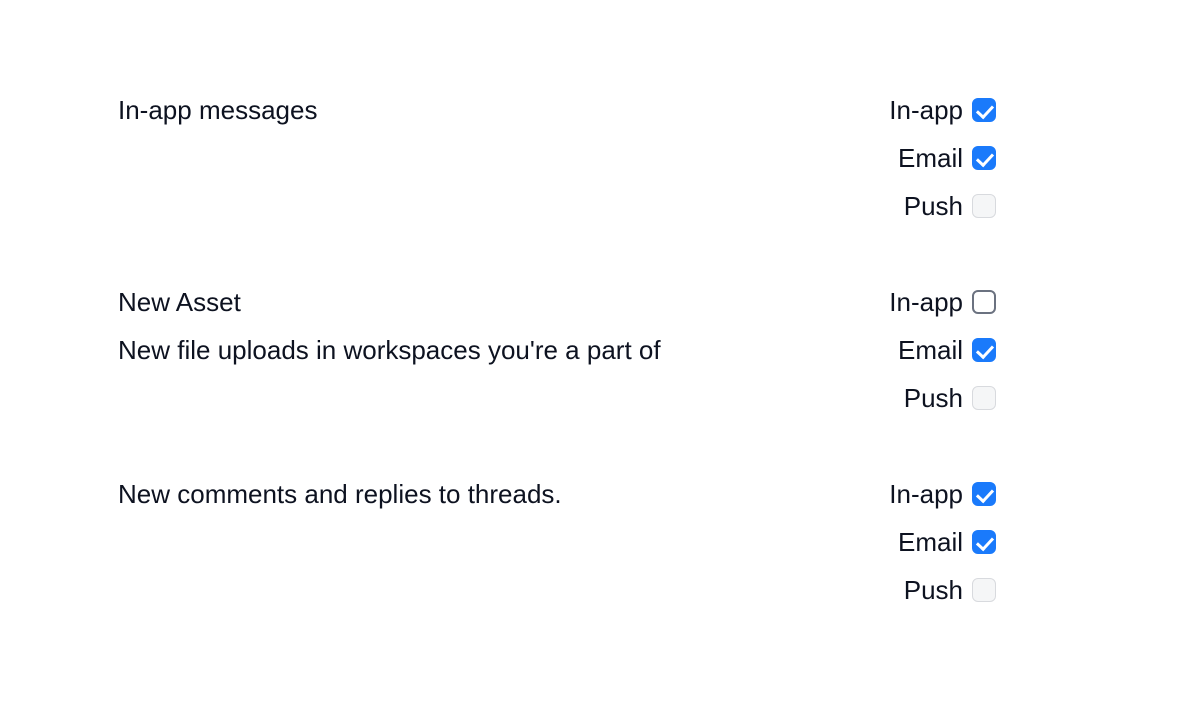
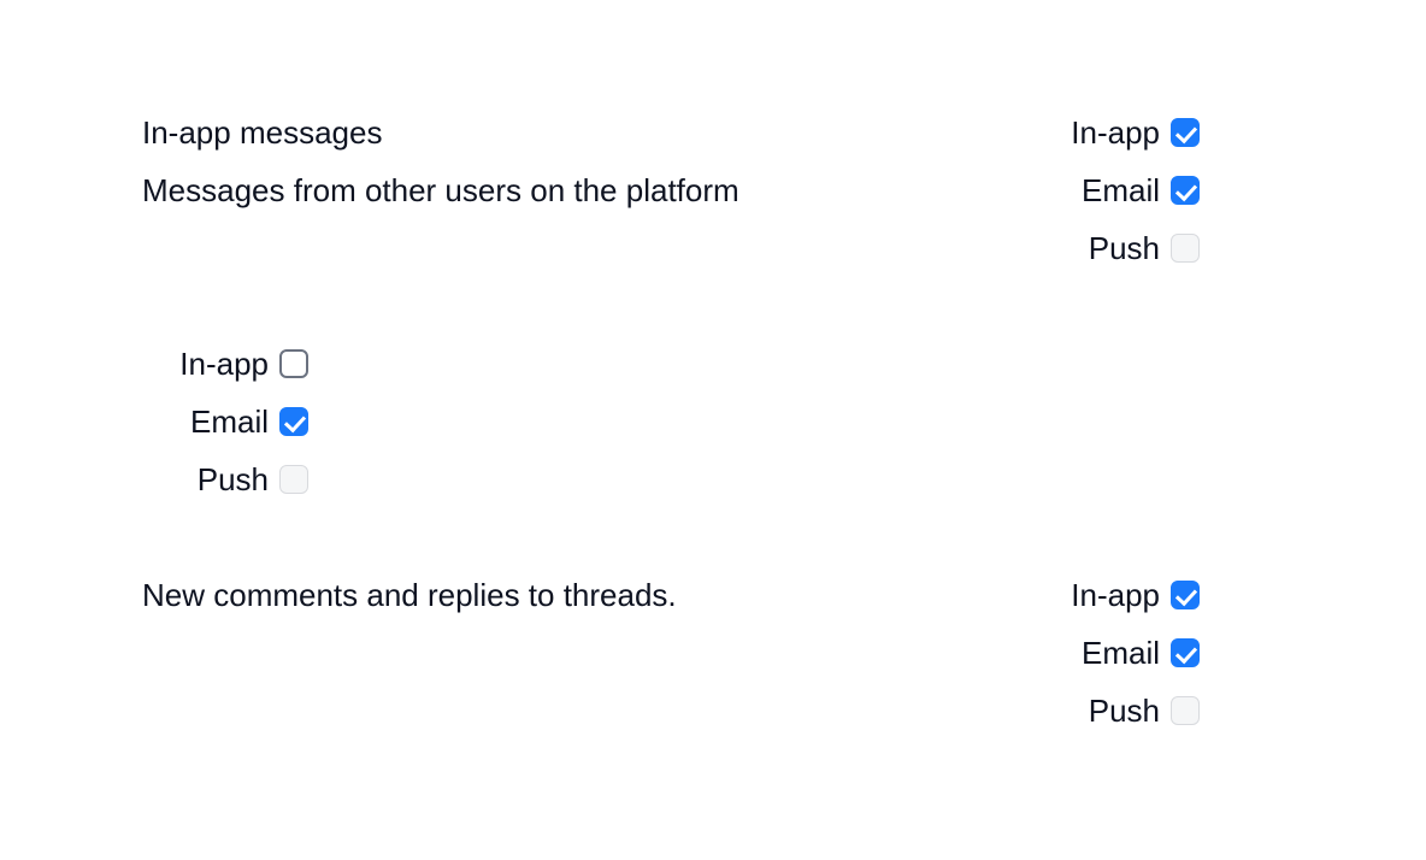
  In-app messages
+ Messages from other users on the platform
  In-app
  Email
  Push
- New Asset
- New file uploads in workspaces you're a part of
  In-app
  Email
  Push
  New comments and replies to threads.
  In-app
  Email
  Push
